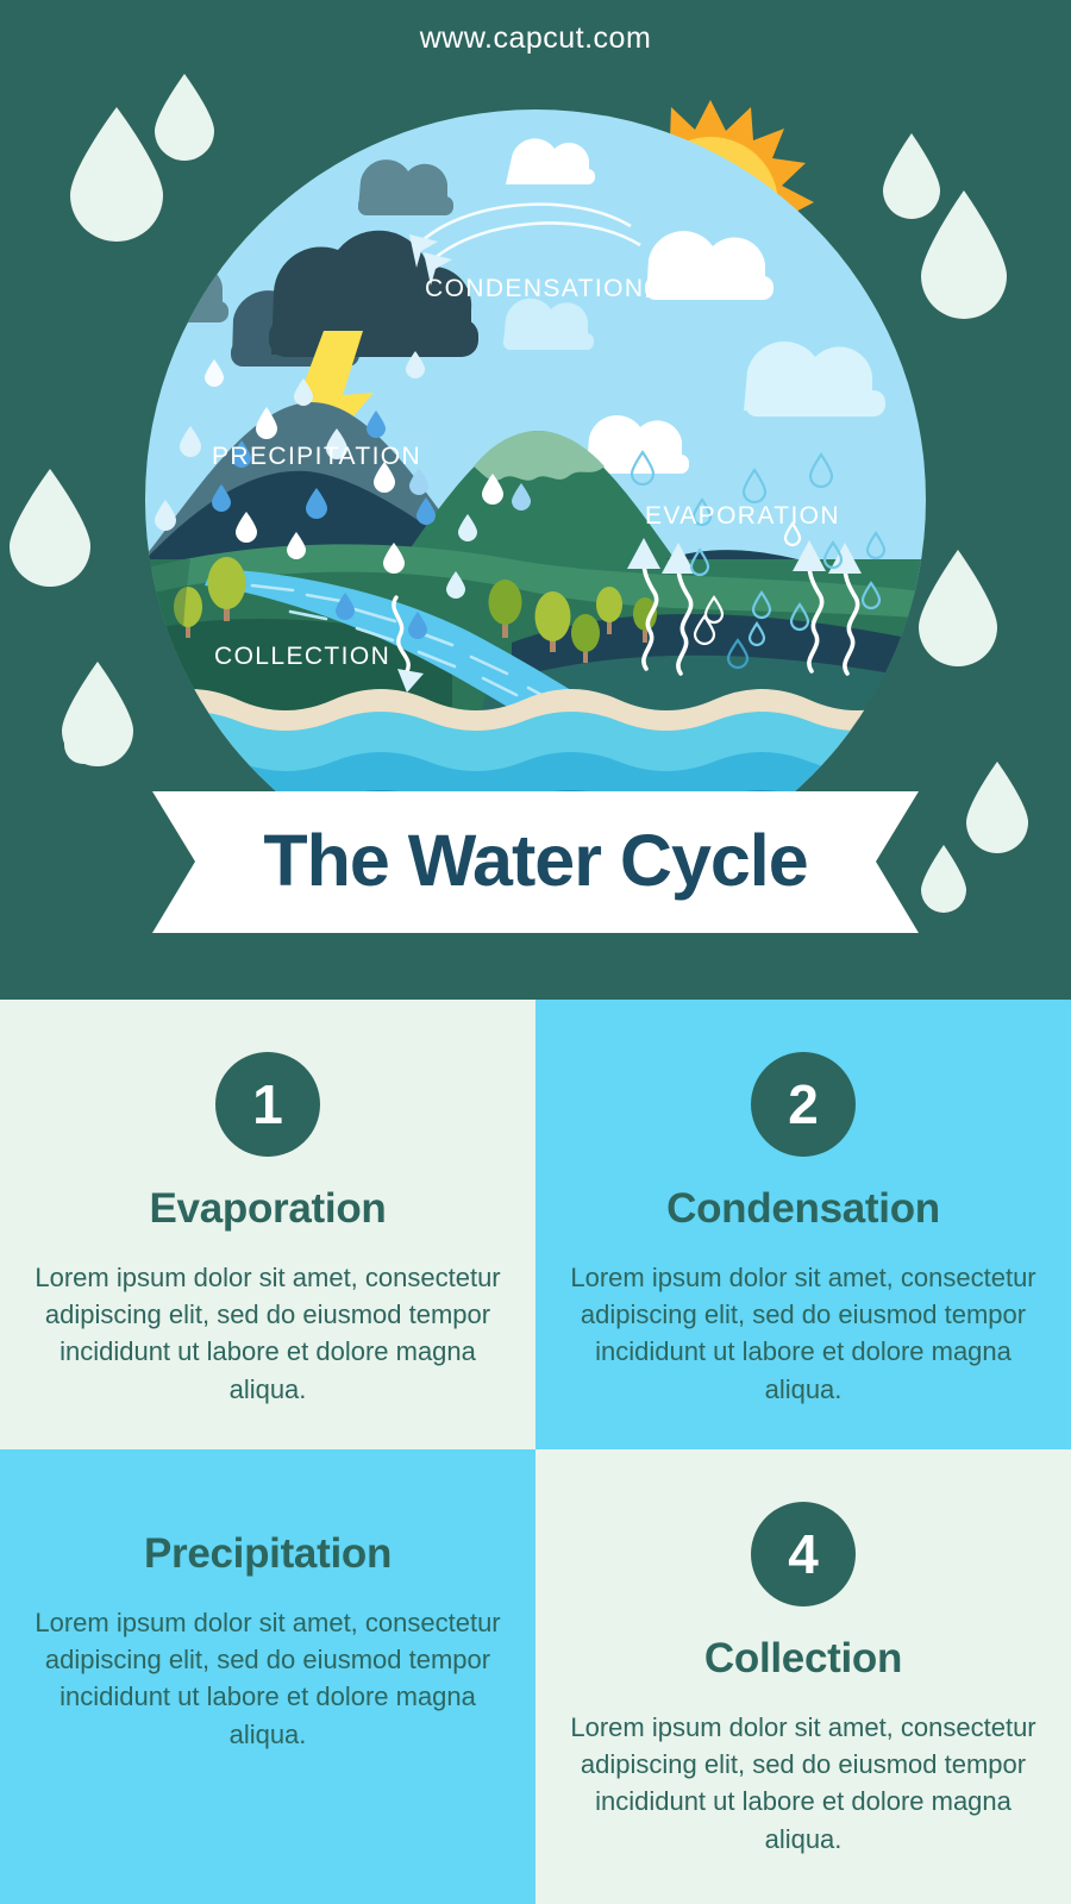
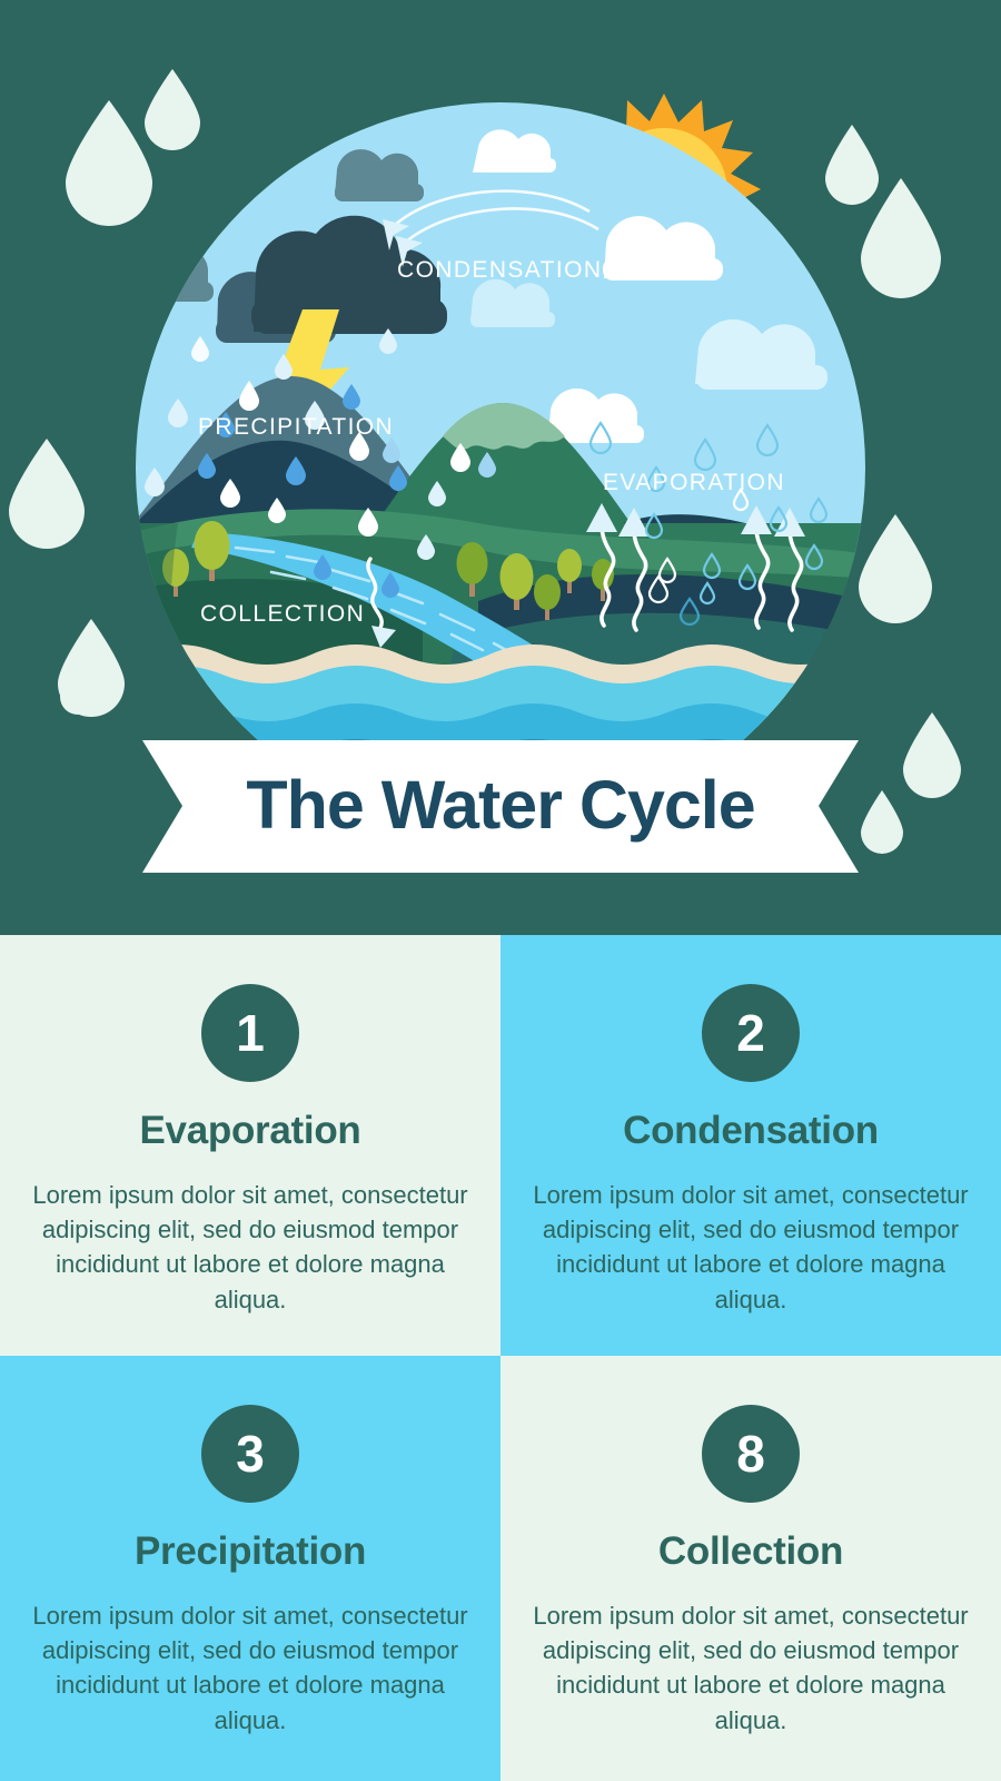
- www.capcut.com
  CONDENSATION
  PRECIPITATION
  EVAPORATION
  COLLECTION
  The Water Cycle
  1
  Evaporation
  Lorem ipsum dolor sit amet, consectetur adipiscing elit, sed do eiusmod tempor incididunt ut labore et dolore magna aliqua.
  2
  Condensation
  Lorem ipsum dolor sit amet, consectetur adipiscing elit, sed do eiusmod tempor incididunt ut labore et dolore magna aliqua.
+ 3
  Precipitation
  Lorem ipsum dolor sit amet, consectetur adipiscing elit, sed do eiusmod tempor incididunt ut labore et dolore magna aliqua.
- 4
+ 8
  Collection
  Lorem ipsum dolor sit amet, consectetur adipiscing elit, sed do eiusmod tempor incididunt ut labore et dolore magna aliqua.
